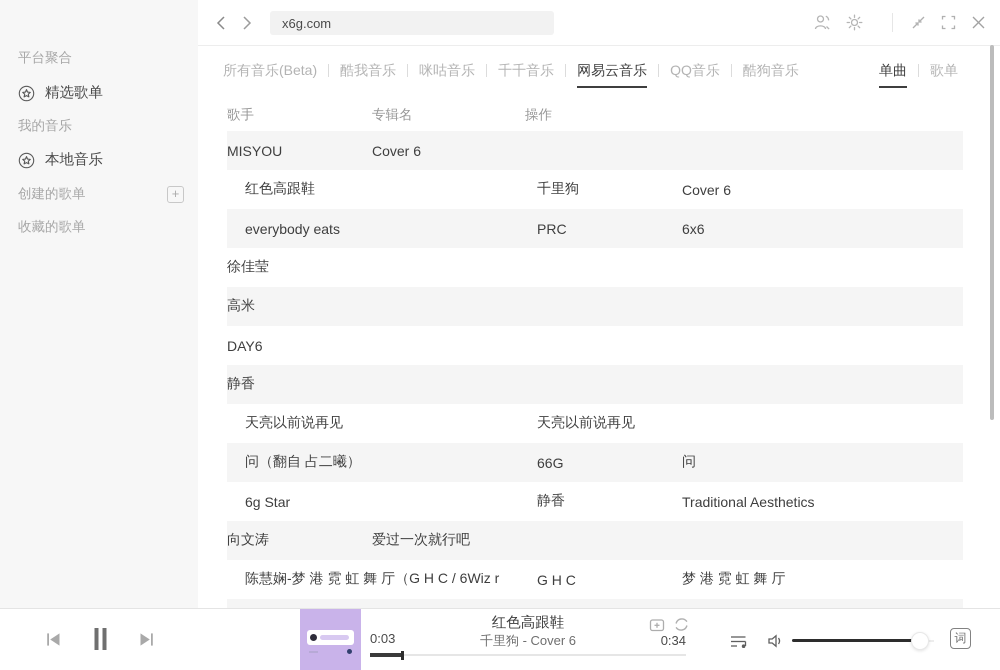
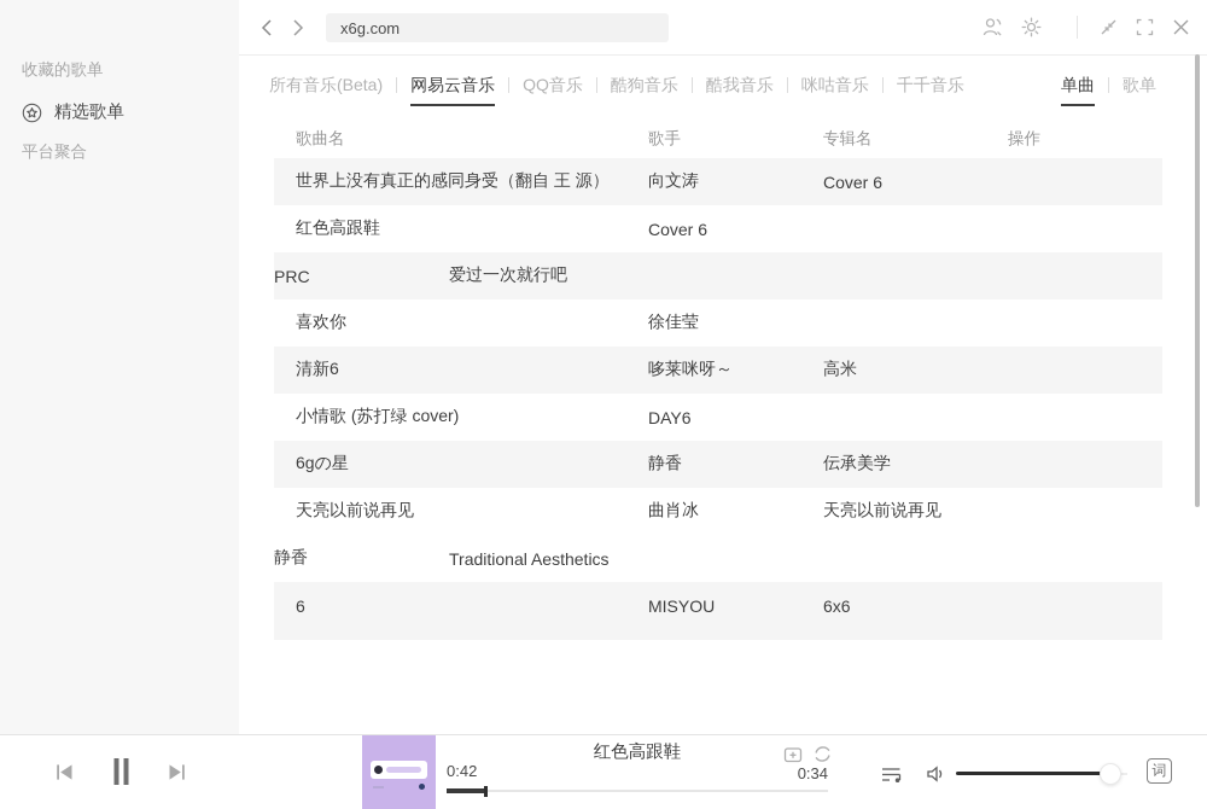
- 平台聚合
+ 收藏的歌单
  精选歌单
- 我的音乐
- 本地音乐
- 创建的歌单
- +
- 收藏的歌单
+ 平台聚合
  x6g.com
  所有音乐(Beta)
- 酷我音乐
+ 网易云音乐
- 咪咕音乐
+ QQ音乐
- 千千音乐
+ 酷狗音乐
- 网易云音乐
+ 酷我音乐
- QQ音乐
+ 咪咕音乐
- 酷狗音乐
+ 千千音乐
  单曲
  歌单
+ 歌曲名
  歌手
  专辑名
  操作
+ 世界上没有真正的感同身受（翻自 王 源）
- MISYOU
+ 向文涛
  Cover 6
  红色高跟鞋
- 千里狗
  Cover 6
- everybody eats
  PRC
- 6x6
+ 爱过一次就行吧
+ 喜欢你
  徐佳莹
+ 清新6
+ 哆莱咪呀～
  高米
+ 小情歌 (苏打绿 cover)
  DAY6
+ 6gの星
  静香
+ 伝承美学
  天亮以前说再见
+ 曲肖冰
  天亮以前说再见
- 问（翻自 占二曦）
- 66G
- 问
- 6g Star
  静香
  Traditional Aesthetics
+ 6
- 向文涛
+ MISYOU
- 爱过一次就行吧
+ 6x6
- 陈慧娴-梦 港 霓 虹 舞 厅（G H C / 6Wiz r
- G H C
- 梦 港 霓 虹 舞 厅
- 0:03
+ 0:42
  红色高跟鞋
- 千里狗 - Cover 6
  0:34
  词
